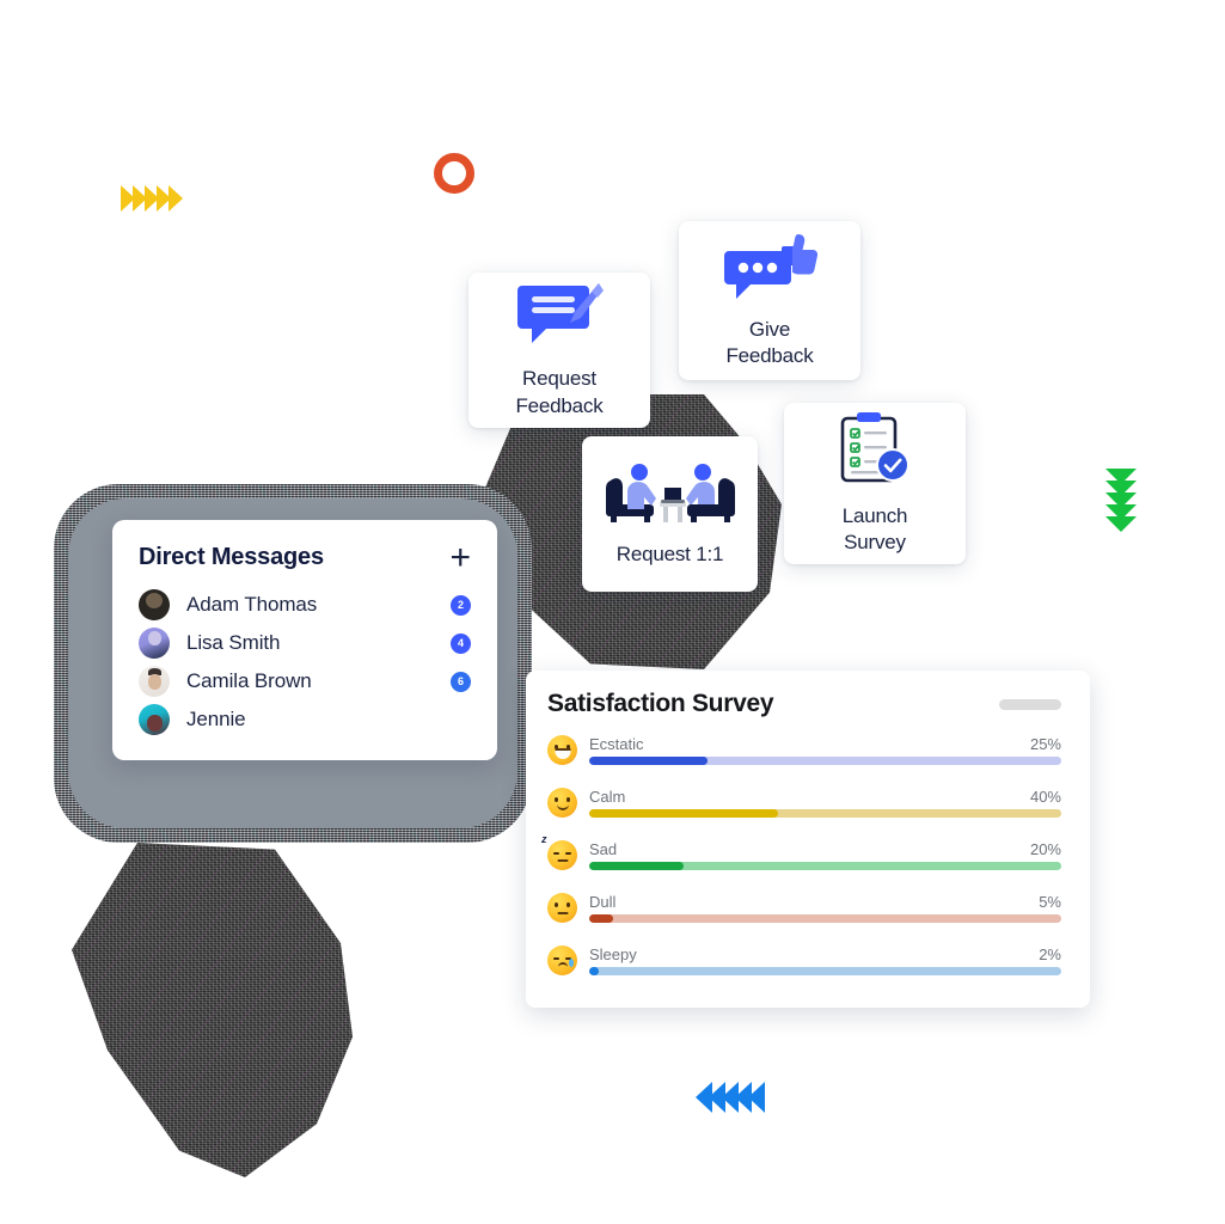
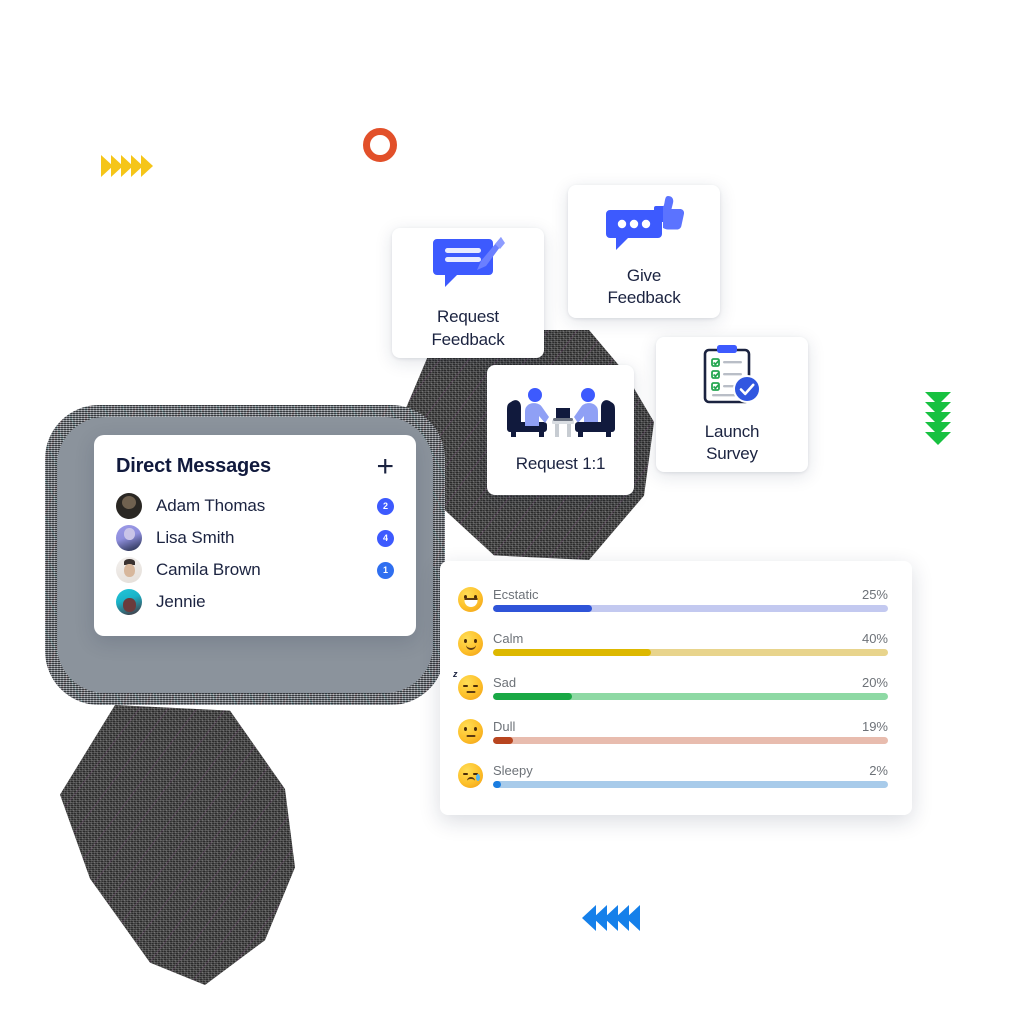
  Direct Messages
  +
  Adam Thomas
  2
  Lisa Smith
  4
  Camila Brown
- 6
+ 1
  Jennie
  Request
  Feedback
  Give
  Feedback
  Request 1:1
  Launch
  Survey
- Satisfaction Survey
  Ecstatic
  25%
  Calm
  40%
  z
  Sad
  20%
  Dull
- 5%
+ 19%
  Sleepy
  2%
